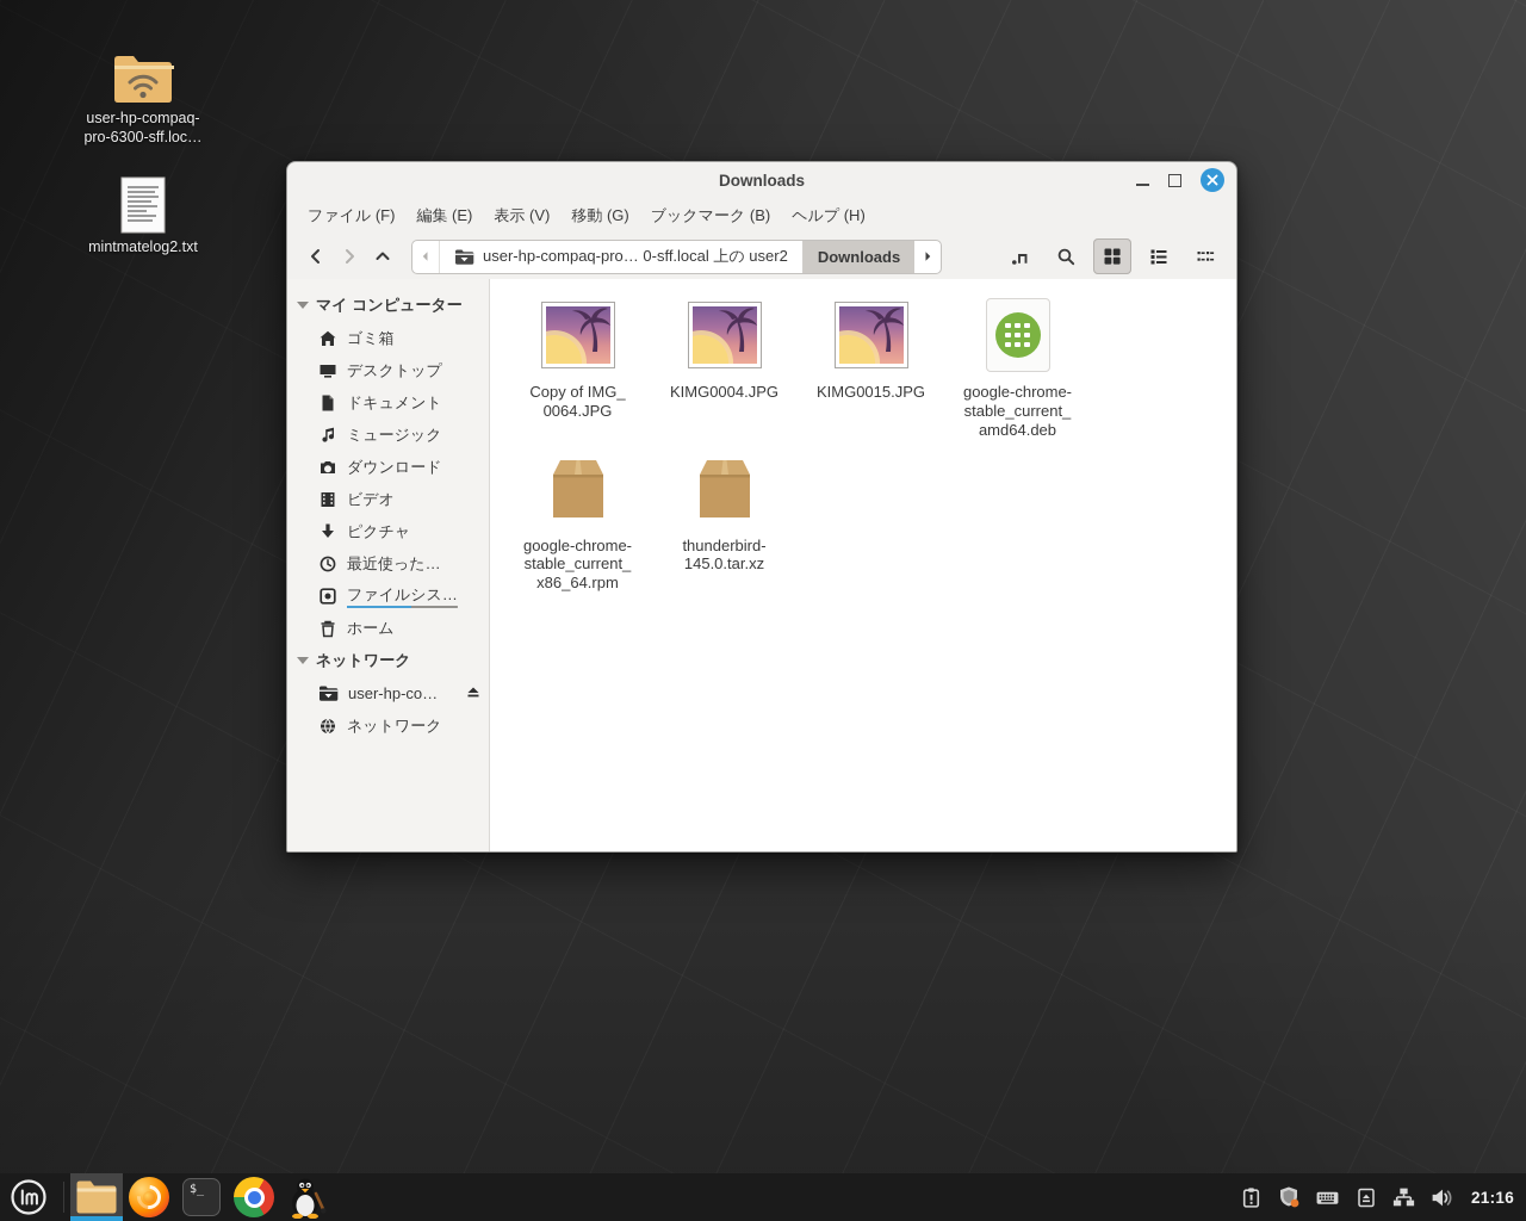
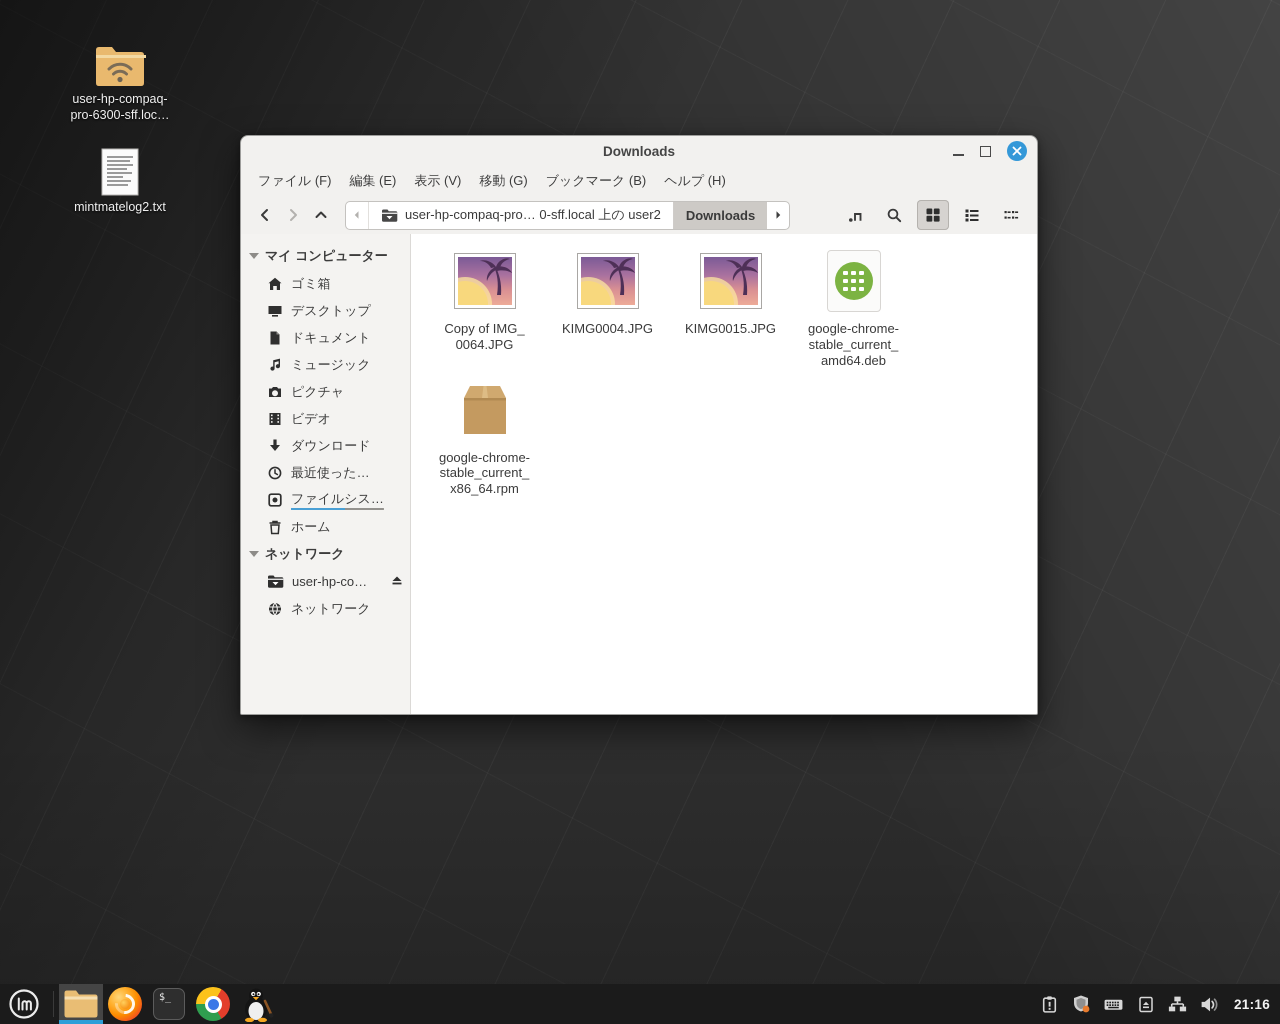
  user-hp-compaq-
  pro-6300-sff.loc…
  mintmatelog2.txt
  Downloads
  ファイル (F)
  編集 (E)
  表示 (V)
  移動 (G)
  ブックマーク (B)
  ヘルプ (H)
  user-hp-compaq-pro… 0-sff.local 上の user2
  Downloads
  マイ コンピューター
  ゴミ箱
  デスクトップ
  ドキュメント
  ミュージック
- ダウンロード
+ ピクチャ
  ビデオ
- ピクチャ
+ ダウンロード
  最近使った…
  ファイルシス…
  ホーム
  ネットワーク
  user-hp-co…
  ネットワーク
  Copy of IMG_
  0064.JPG
  KIMG0004.JPG
  KIMG0015.JPG
  google-chrome-
  stable_current_
  amd64.deb
  google-chrome-
  stable_current_
  x86_64.rpm
- thunderbird-
- 145.0.tar.xz
  $_
  21:16
